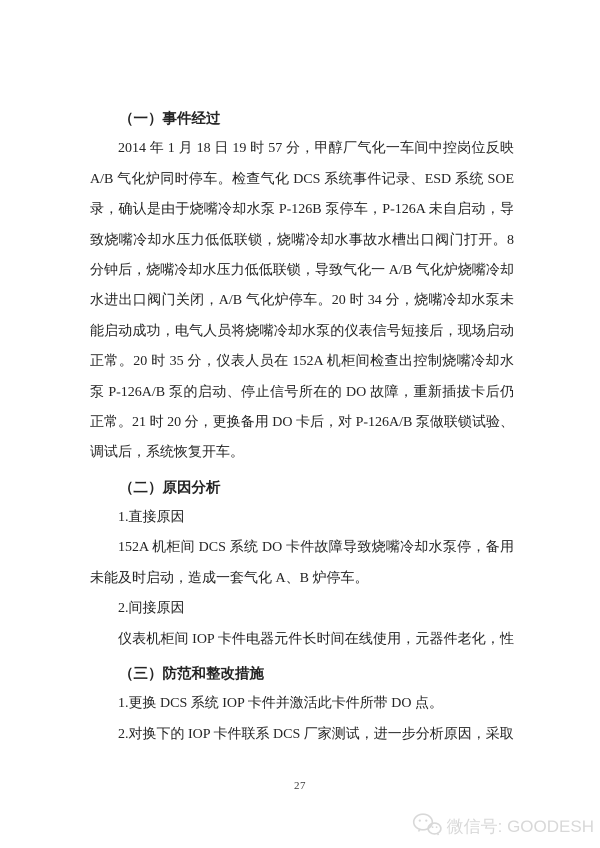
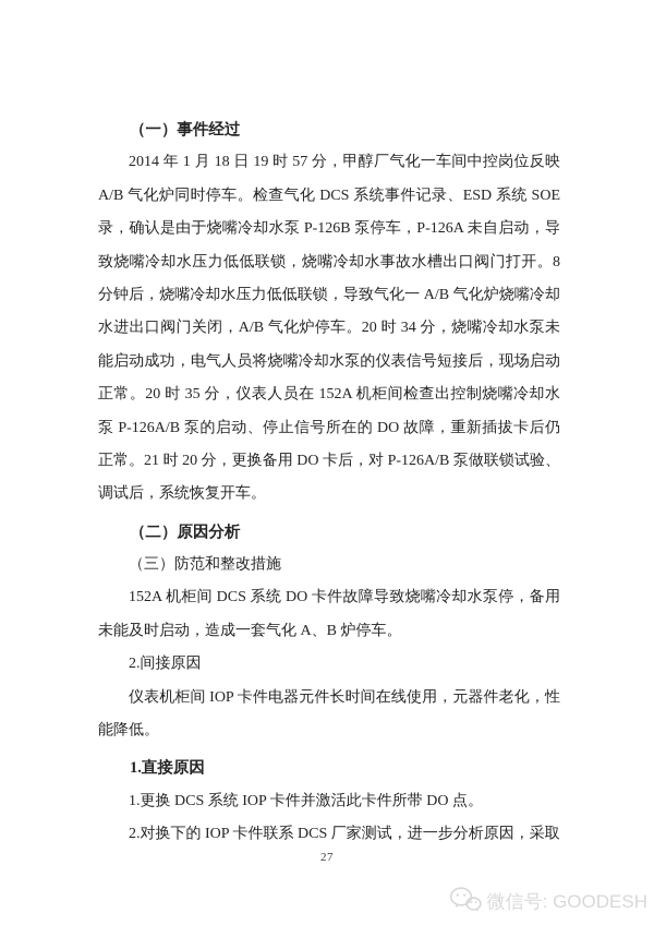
  （一）事件经过
  2014 年 1 月 18 日 19 时 57 分，甲醇厂气化一车间中控岗位反映
  A/B 气化炉同时停车。检查气化 DCS 系统事件记录、ESD 系统 SOE
  录，确认是由于烧嘴冷却水泵 P-126B 泵停车，P-126A 未自启动，导
  致烧嘴冷却水压力低低联锁，烧嘴冷却水事故水槽出口阀门打开。8
  分钟后，烧嘴冷却水压力低低联锁，导致气化一 A/B 气化炉烧嘴冷却
  水进出口阀门关闭，A/B 气化炉停车。20 时 34 分，烧嘴冷却水泵未
  能启动成功，电气人员将烧嘴冷却水泵的仪表信号短接后，现场启动
  正常。20 时 35 分，仪表人员在 152A 机柜间检查出控制烧嘴冷却水
  泵 P-126A/B 泵的启动、停止信号所在的 DO 故障，重新插拔卡后仍
  正常。21 时 20 分，更换备用 DO 卡后，对 P-126A/B 泵做联锁试验、
  调试后，系统恢复开车。
  （二）原因分析
- 1.直接原因
+ （三）防范和整改措施
  152A 机柜间 DCS 系统 DO 卡件故障导致烧嘴冷却水泵停，备用
  未能及时启动，造成一套气化 A、B 炉停车。
  2.间接原因
  仪表机柜间 IOP 卡件电器元件长时间在线使用，元器件老化，性
+ 能降低。
- （三）防范和整改措施
+ 1.直接原因
  1.更换 DCS 系统 IOP 卡件并激活此卡件所带 DO 点。
  2.对换下的 IOP 卡件联系 DCS 厂家测试，进一步分析原因，采取
  27
  微信号: GOODESH
